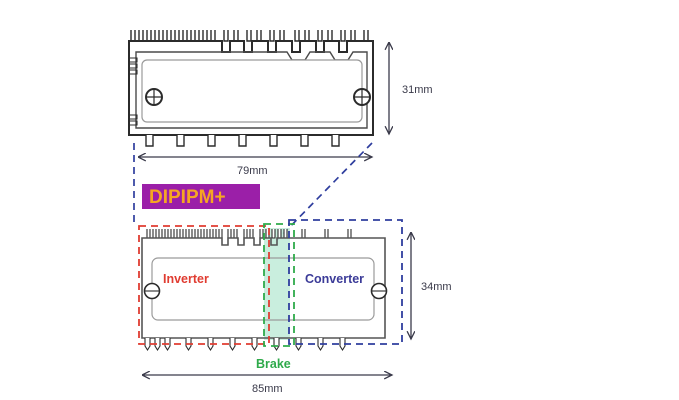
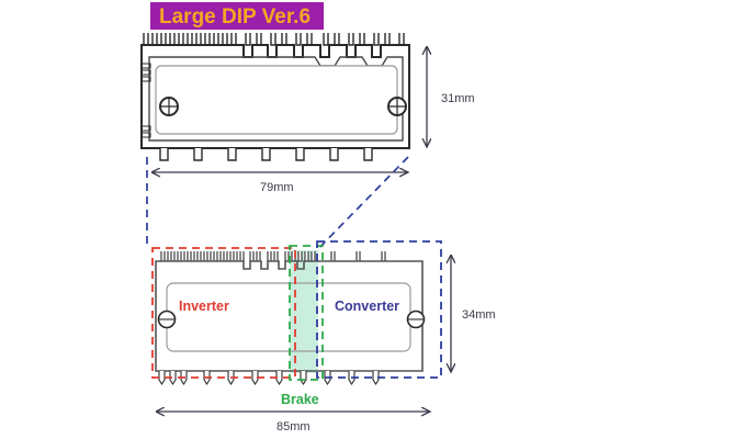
+ Large DIP Ver.6
  31mm
  79mm
- DIPIPM+
  Inverter
  Converter
  Brake
  34mm
  85mm
